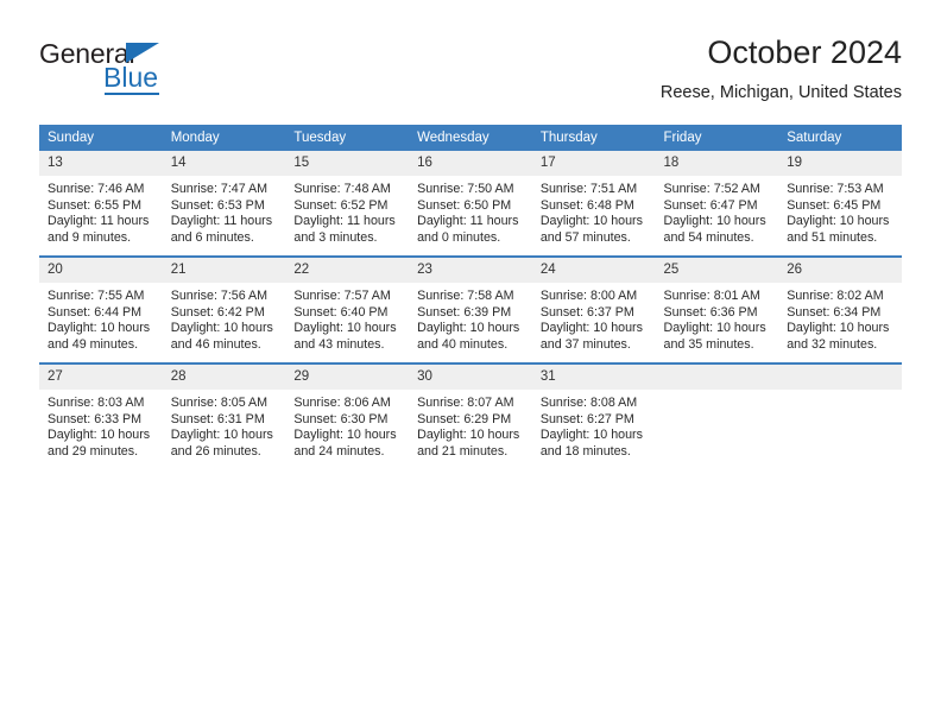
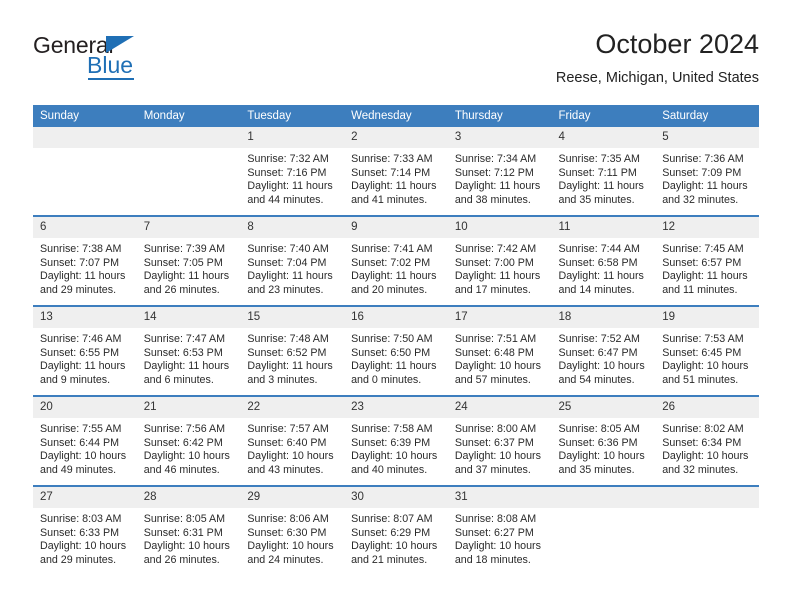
  General
  Blue
  October 2024
  Reese, Michigan, United States
  Sunday	Monday	Tuesday	Wednesday	Thursday	Friday	Saturday
+ 		1Sunrise: 7:32 AMSunset: 7:16 PMDaylight: 11 hoursand 44 minutes.	2Sunrise: 7:33 AMSunset: 7:14 PMDaylight: 11 hoursand 41 minutes.	3Sunrise: 7:34 AMSunset: 7:12 PMDaylight: 11 hoursand 38 minutes.	4Sunrise: 7:35 AMSunset: 7:11 PMDaylight: 11 hoursand 35 minutes.	5Sunrise: 7:36 AMSunset: 7:09 PMDaylight: 11 hoursand 32 minutes.
+ 6Sunrise: 7:38 AMSunset: 7:07 PMDaylight: 11 hoursand 29 minutes.	7Sunrise: 7:39 AMSunset: 7:05 PMDaylight: 11 hoursand 26 minutes.	8Sunrise: 7:40 AMSunset: 7:04 PMDaylight: 11 hoursand 23 minutes.	9Sunrise: 7:41 AMSunset: 7:02 PMDaylight: 11 hoursand 20 minutes.	10Sunrise: 7:42 AMSunset: 7:00 PMDaylight: 11 hoursand 17 minutes.	11Sunrise: 7:44 AMSunset: 6:58 PMDaylight: 11 hoursand 14 minutes.	12Sunrise: 7:45 AMSunset: 6:57 PMDaylight: 11 hoursand 11 minutes.
  13Sunrise: 7:46 AMSunset: 6:55 PMDaylight: 11 hoursand 9 minutes.	14Sunrise: 7:47 AMSunset: 6:53 PMDaylight: 11 hoursand 6 minutes.	15Sunrise: 7:48 AMSunset: 6:52 PMDaylight: 11 hoursand 3 minutes.	16Sunrise: 7:50 AMSunset: 6:50 PMDaylight: 11 hoursand 0 minutes.	17Sunrise: 7:51 AMSunset: 6:48 PMDaylight: 10 hoursand 57 minutes.	18Sunrise: 7:52 AMSunset: 6:47 PMDaylight: 10 hoursand 54 minutes.	19Sunrise: 7:53 AMSunset: 6:45 PMDaylight: 10 hoursand 51 minutes.
- 20Sunrise: 7:55 AMSunset: 6:44 PMDaylight: 10 hoursand 49 minutes.	21Sunrise: 7:56 AMSunset: 6:42 PMDaylight: 10 hoursand 46 minutes.	22Sunrise: 7:57 AMSunset: 6:40 PMDaylight: 10 hoursand 43 minutes.	23Sunrise: 7:58 AMSunset: 6:39 PMDaylight: 10 hoursand 40 minutes.	24Sunrise: 8:00 AMSunset: 6:37 PMDaylight: 10 hoursand 37 minutes.	25Sunrise: 8:01 AMSunset: 6:36 PMDaylight: 10 hoursand 35 minutes.	26Sunrise: 8:02 AMSunset: 6:34 PMDaylight: 10 hoursand 32 minutes.
+ 20Sunrise: 7:55 AMSunset: 6:44 PMDaylight: 10 hoursand 49 minutes.	21Sunrise: 7:56 AMSunset: 6:42 PMDaylight: 10 hoursand 46 minutes.	22Sunrise: 7:57 AMSunset: 6:40 PMDaylight: 10 hoursand 43 minutes.	23Sunrise: 7:58 AMSunset: 6:39 PMDaylight: 10 hoursand 40 minutes.	24Sunrise: 8:00 AMSunset: 6:37 PMDaylight: 10 hoursand 37 minutes.	25Sunrise: 8:05 AMSunset: 6:36 PMDaylight: 10 hoursand 35 minutes.	26Sunrise: 8:02 AMSunset: 6:34 PMDaylight: 10 hoursand 32 minutes.
  27Sunrise: 8:03 AMSunset: 6:33 PMDaylight: 10 hoursand 29 minutes.	28Sunrise: 8:05 AMSunset: 6:31 PMDaylight: 10 hoursand 26 minutes.	29Sunrise: 8:06 AMSunset: 6:30 PMDaylight: 10 hoursand 24 minutes.	30Sunrise: 8:07 AMSunset: 6:29 PMDaylight: 10 hoursand 21 minutes.	31Sunrise: 8:08 AMSunset: 6:27 PMDaylight: 10 hoursand 18 minutes.
